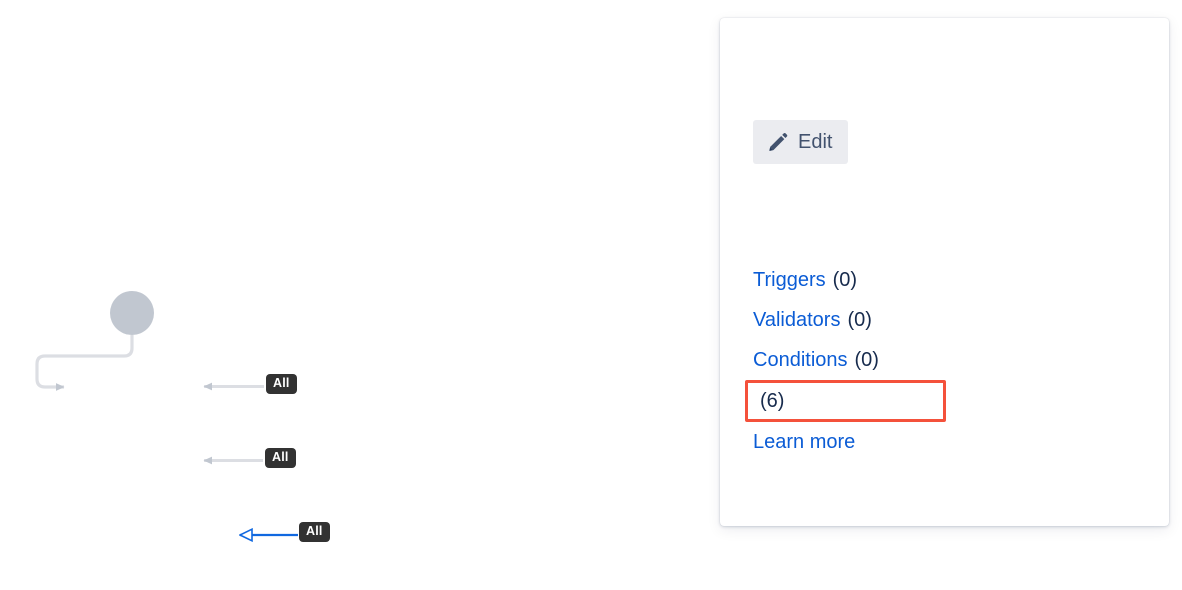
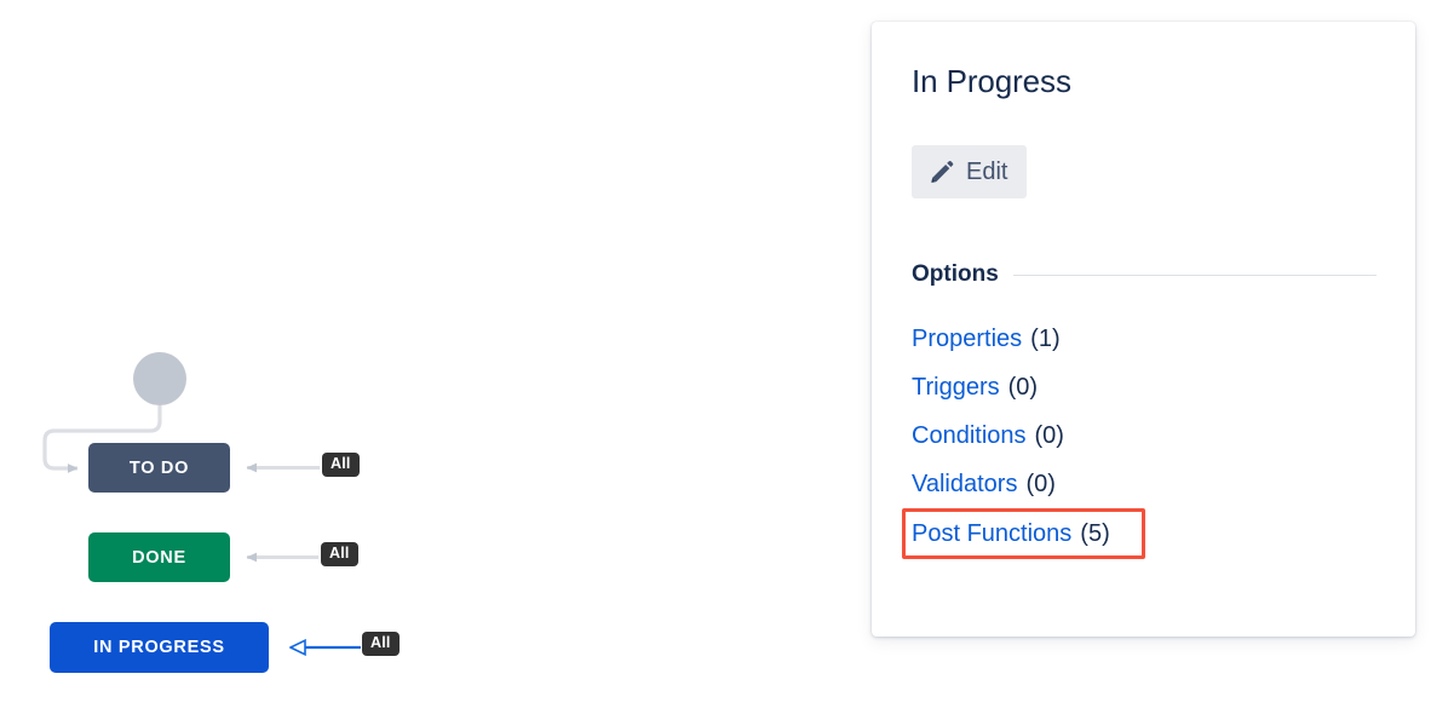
+ TO DO
+ DONE
+ IN PROGRESS
  All
  All
  All
+ In Progress
  Edit
+ Options
+ Properties
+ (1)
  Triggers
  (0)
- Validators
+ Conditions
  (0)
- Conditions
+ Validators
  (0)
+ Post Functions
- (6)
+ (5)
- Learn more
